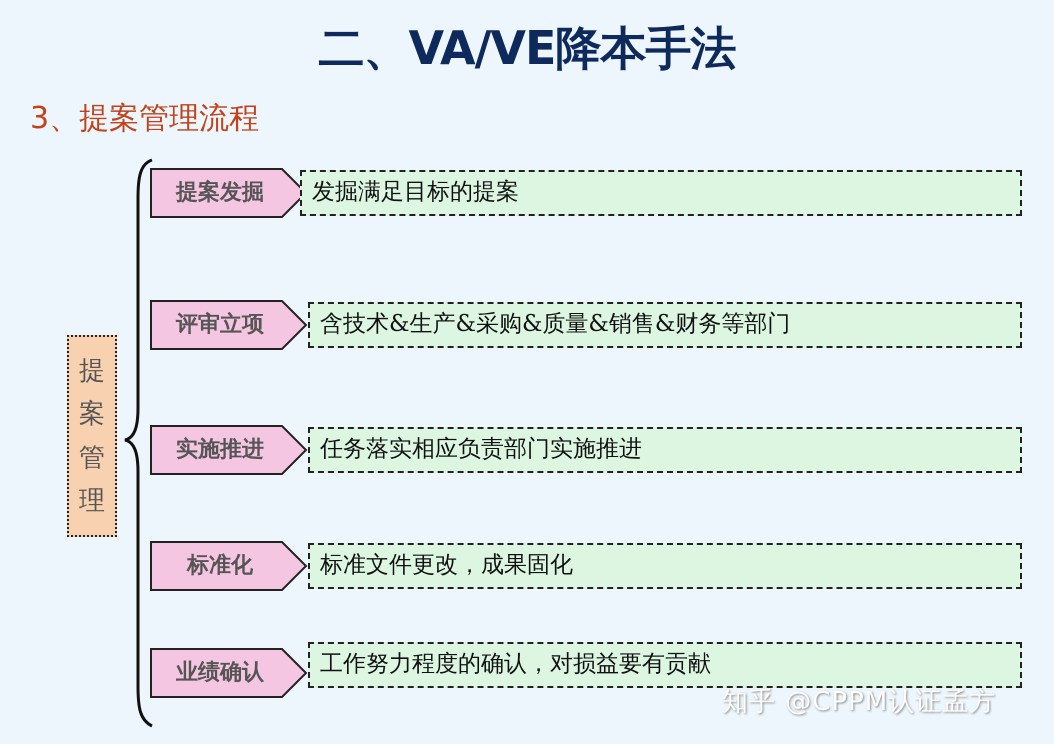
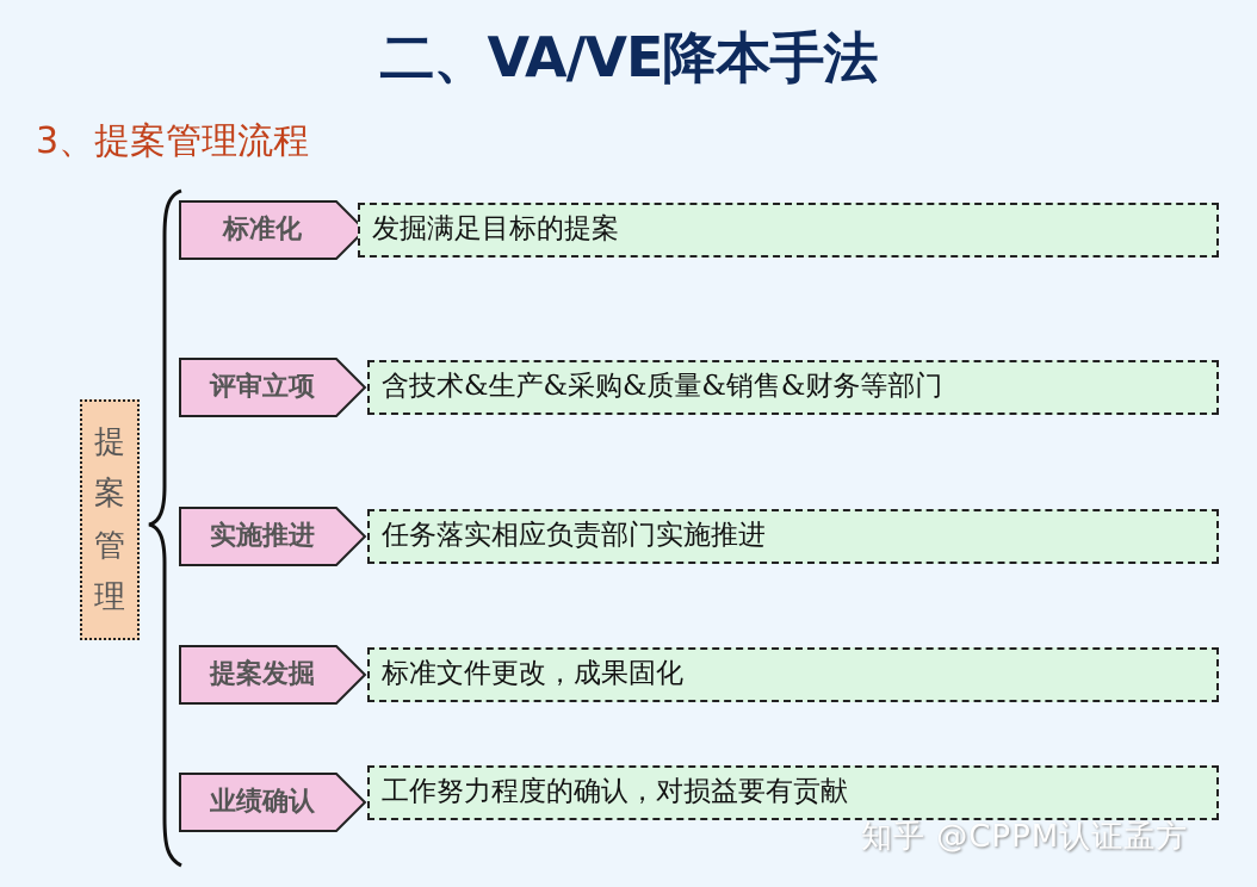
  二、VA/VE降本手法
  3、提案管理流程
  提
  案
  管
  理
- 提案发掘
+ 标准化
  发掘满足目标的提案
  评审立项
  含技术&生产&采购&质量&销售&财务等部门
  实施推进
  任务落实相应负责部门实施推进
- 标准化
+ 提案发掘
  标准文件更改，成果固化
  业绩确认
  工作努力程度的确认，对损益要有贡献
  知乎 @CPPM认证孟方
